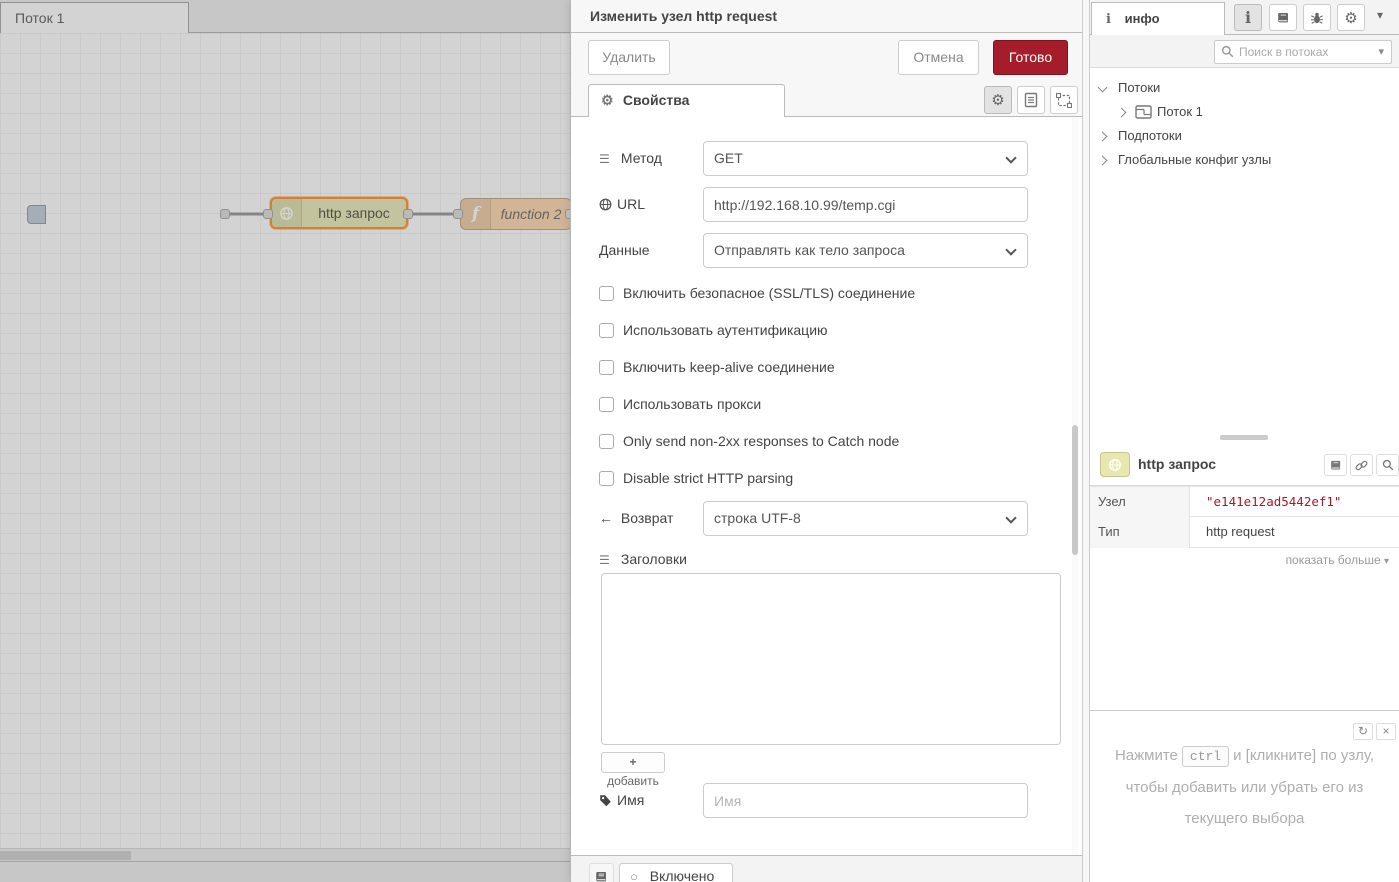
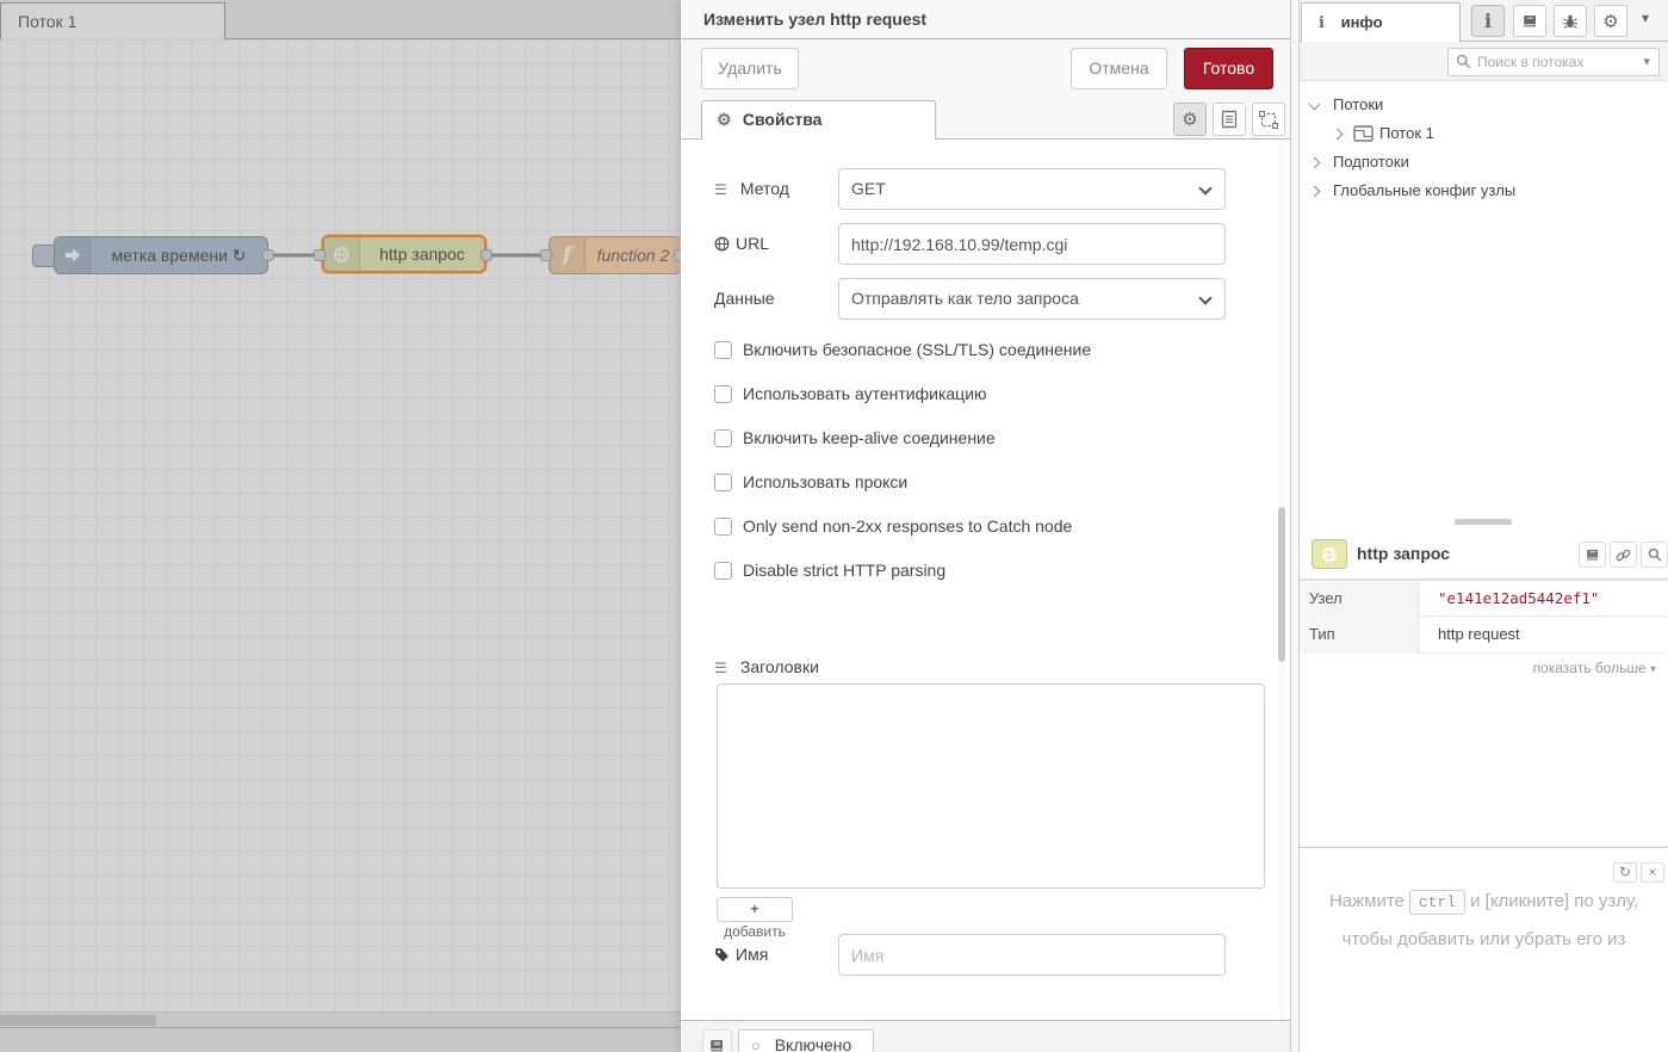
  Поток 1
+ метка времени ↻
  http запрос
  f
  function 2
  Изменить узел http request
  Удалить
  Отмена
  Готово
  ⚙ Свойства
  ⚙
  ☰ Метод
  GET
  URL
  http://192.168.10.99/temp.cgi
  Данные
  Отправлять как тело запроса
  Включить безопасное (SSL/TLS) соединение
  Использовать аутентификацию
  Включить keep-alive соединение
  Использовать прокси
  Only send non-2xx responses to Catch node
  Disable strict HTTP parsing
- ← Возврат
- строка UTF-8
  ☰ Заголовки
  + добавить
  Имя
  Имя
  ○ Включено
  i инфо
  i
  ⚙
  ▾
  Поиск в потоках
  ▾
  Потоки
  Поток 1
  Подпотоки
  Глобальные конфиг узлы
  http запрос
  Узел
  "e141e12ad5442ef1"
  Тип
  http request
  показать больше ▾
  ↻
  ×
  Нажмите ctrl и [кликните] по узлу,
  чтобы добавить или убрать его из
- текущего выбора
